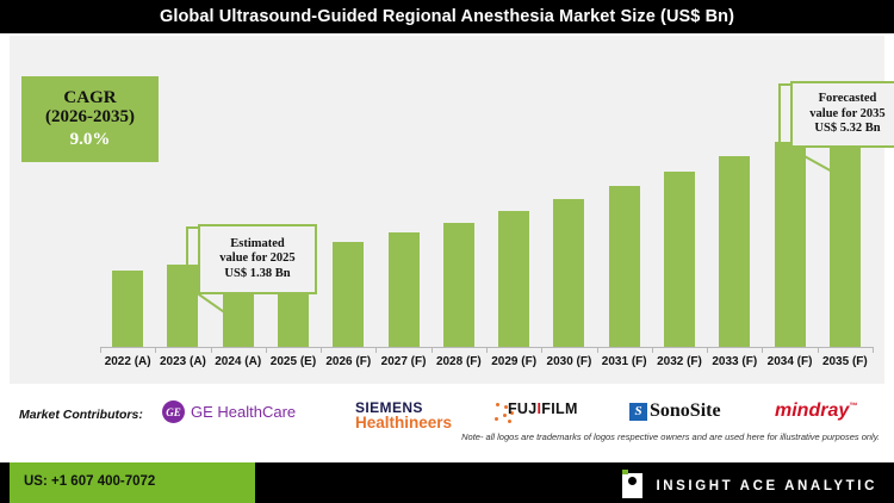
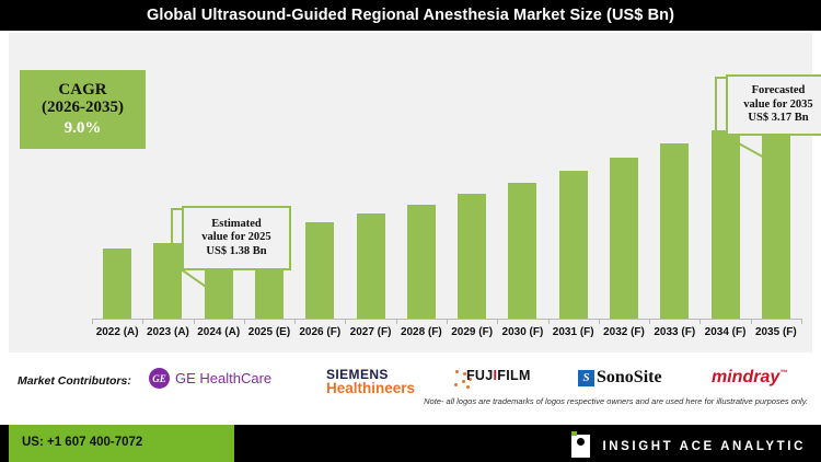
  Global Ultrasound-Guided Regional Anesthesia Market Size (US$ Bn)
  2022 (A)
  2023 (A)
  2024 (A)
  2025 (E)
  2026 (F)
  2027 (F)
  2028 (F)
  2029 (F)
  2030 (F)
  2031 (F)
  2032 (F)
  2033 (F)
  2034 (F)
  2035 (F)
  CAGR
  (2026-2035)
  9.0%
  Estimated
  value for 2025
  US$ 1.38 Bn
  Forecasted
  value for 2035
- US$ 5.32 Bn
+ US$ 3.17 Bn
  Market Contributors:
  GE
  GE HealthCare
  SIEMENS
  Healthineers
  FUJIFILM
  S
  SonoSite
  mindray
  Note- all logos are trademarks of logos respective owners and are used here for illustrative purposes only.
  US: +1 607 400-7072
  INSIGHT ACE ANALYTIC
